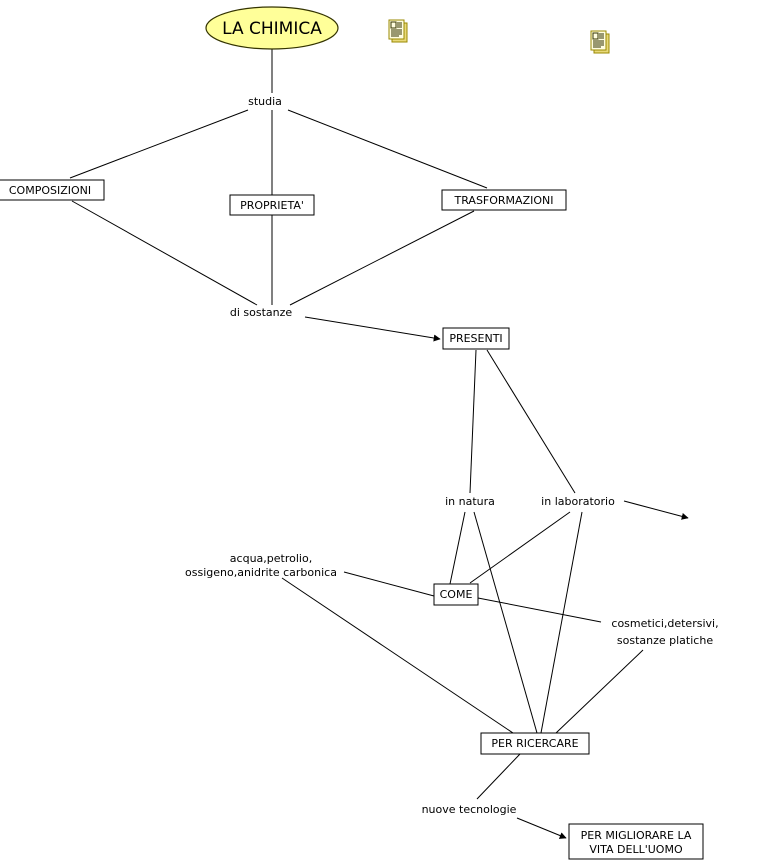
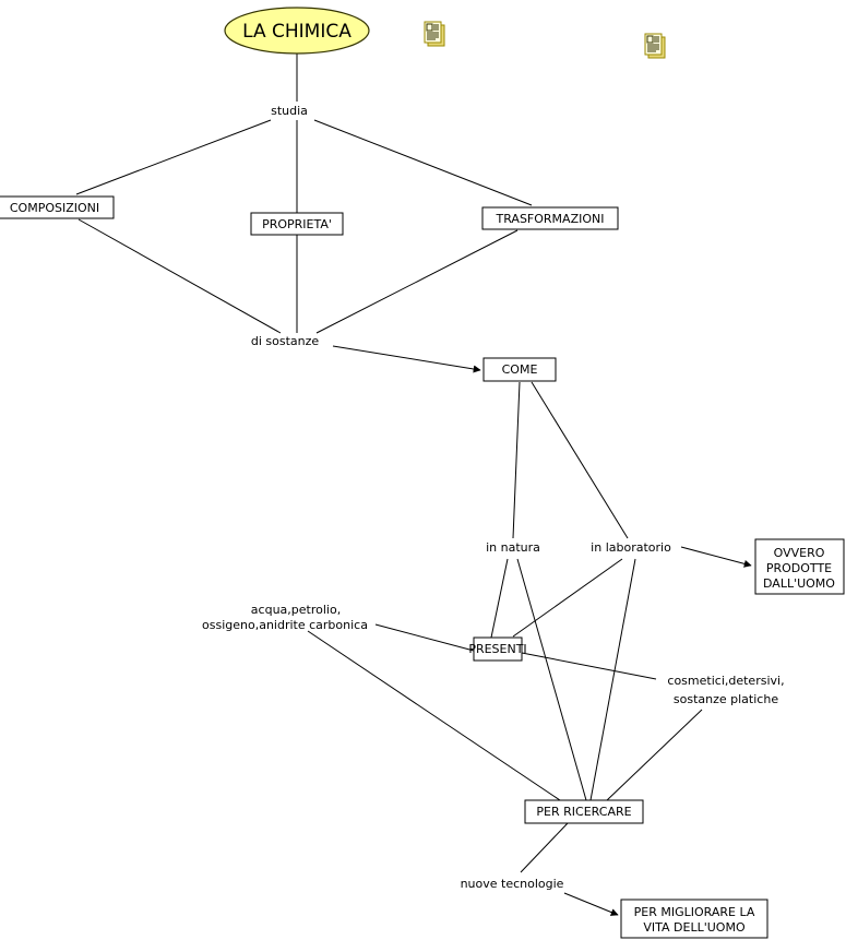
  studia
  di sostanze
  in natura
  in laboratorio
  acqua,petrolio,
  ossigeno,anidrite carbonica
  cosmetici,detersivi,
  sostanze platiche
  nuove tecnologie
  LA CHIMICA
  COMPOSIZIONI
  PROPRIETA'
  TRASFORMAZIONI
- PRESENTI
+ COME
+ OVVERO
+ PRODOTTE
+ DALL'UOMO
- COME
+ PRESENTI
  PER RICERCARE
  PER MIGLIORARE LA
  VITA DELL'UOMO
